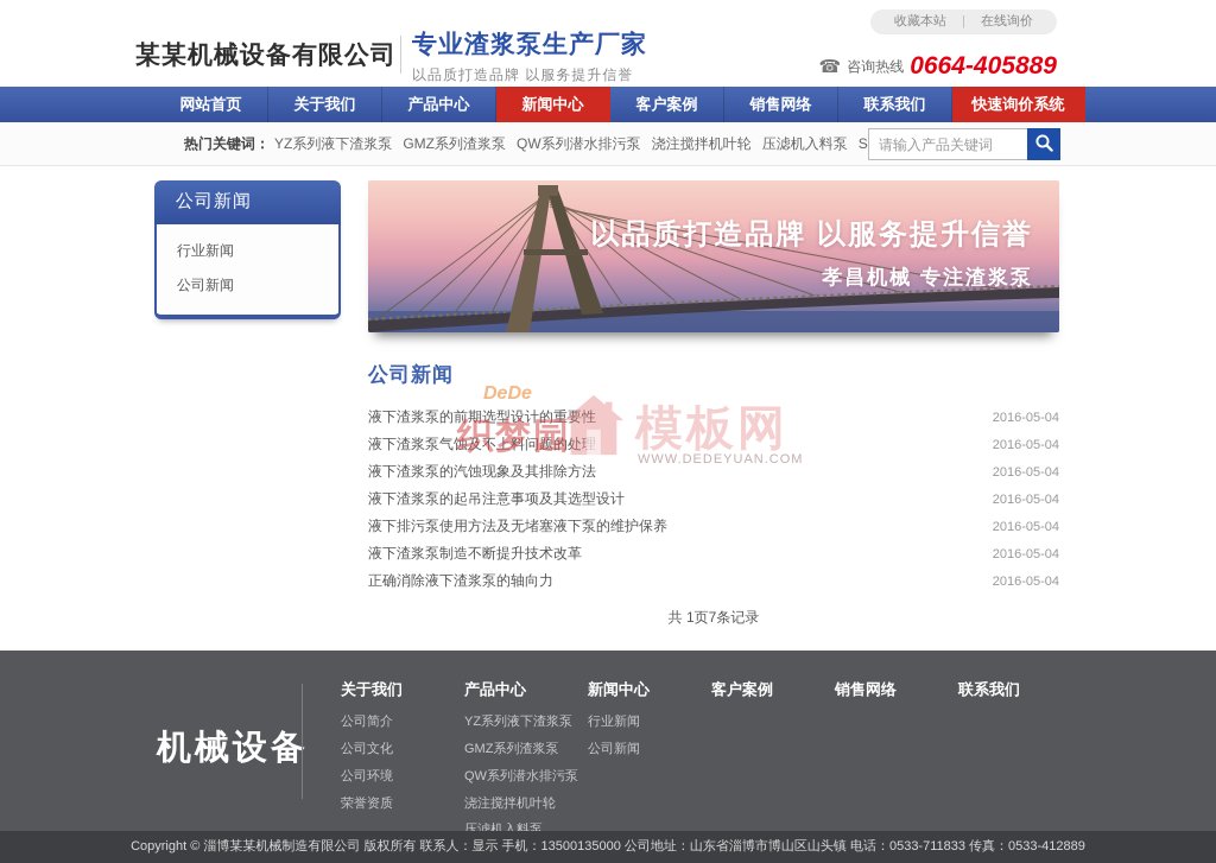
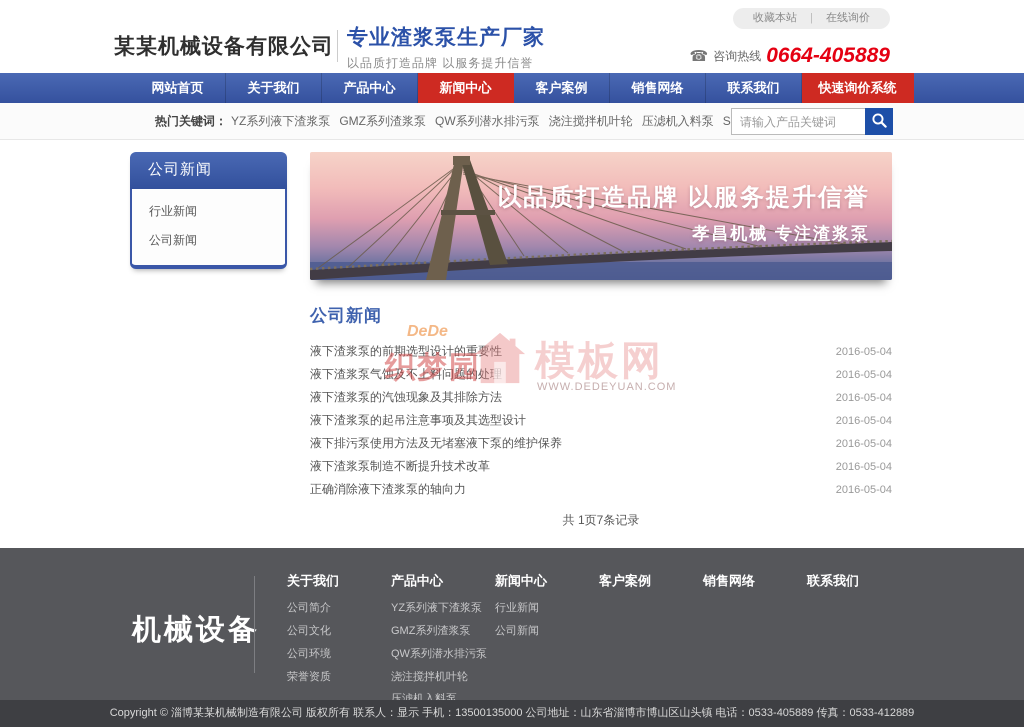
  收藏本站 | 在线询价
  某某机械设备有限公司
  专业渣浆泵生产厂家
  以品质打造品牌 以服务提升信誉
  ☎
  咨询热线
  0664-405889
  网站首页
  关于我们
  产品中心
  新闻中心
  客户案例
  销售网络
  联系我们
  快速询价系统
  热门关键词：
  YZ系列液下渣浆泵
  GMZ系列渣浆泵
  QW系列潜水排污泵
  浇注搅拌机叶轮
  压滤机入料泵
  请输入产品关键词
  公司新闻
  行业新闻
  公司新闻
  以品质打造品牌 以服务提升信誉
  孝昌机械 专注渣浆泵
  公司新闻
  液下渣浆泵的前期选型设计的重要性
  2016-05-04
  液下渣浆泵气蚀及不上料问题的处理
  2016-05-04
  液下渣浆泵的汽蚀现象及其排除方法
  2016-05-04
  液下渣浆泵的起吊注意事项及其选型设计
  2016-05-04
  液下排污泵使用方法及无堵塞液下泵的维护保养
  2016-05-04
  液下渣浆泵制造不断提升技术改革
  2016-05-04
  正确消除液下渣浆泵的轴向力
  2016-05-04
  DeDe
  织梦园
  模板网
  WWW.DEDEYUAN.COM
  共 1页7条记录
  机械设备
  关于我们
  公司简介
  公司文化
  公司环境
  荣誉资质
  产品中心
  YZ系列液下渣浆泵
  GMZ系列渣浆泵
  QW系列潜水排污泵
  浇注搅拌机叶轮
  新闻中心
  行业新闻
  公司新闻
  客户案例
  销售网络
  联系我们
- Copyright © 淄博某某机械制造有限公司 版权所有 联系人：显示 手机：13500135000 公司地址：山东省淄博市博山区山头镇 电话：0533-711833 传真：0533-412889
+ Copyright © 淄博某某机械制造有限公司 版权所有 联系人：显示 手机：13500135000 公司地址：山东省淄博市博山区山头镇 电话：0533-405889 传真：0533-412889
